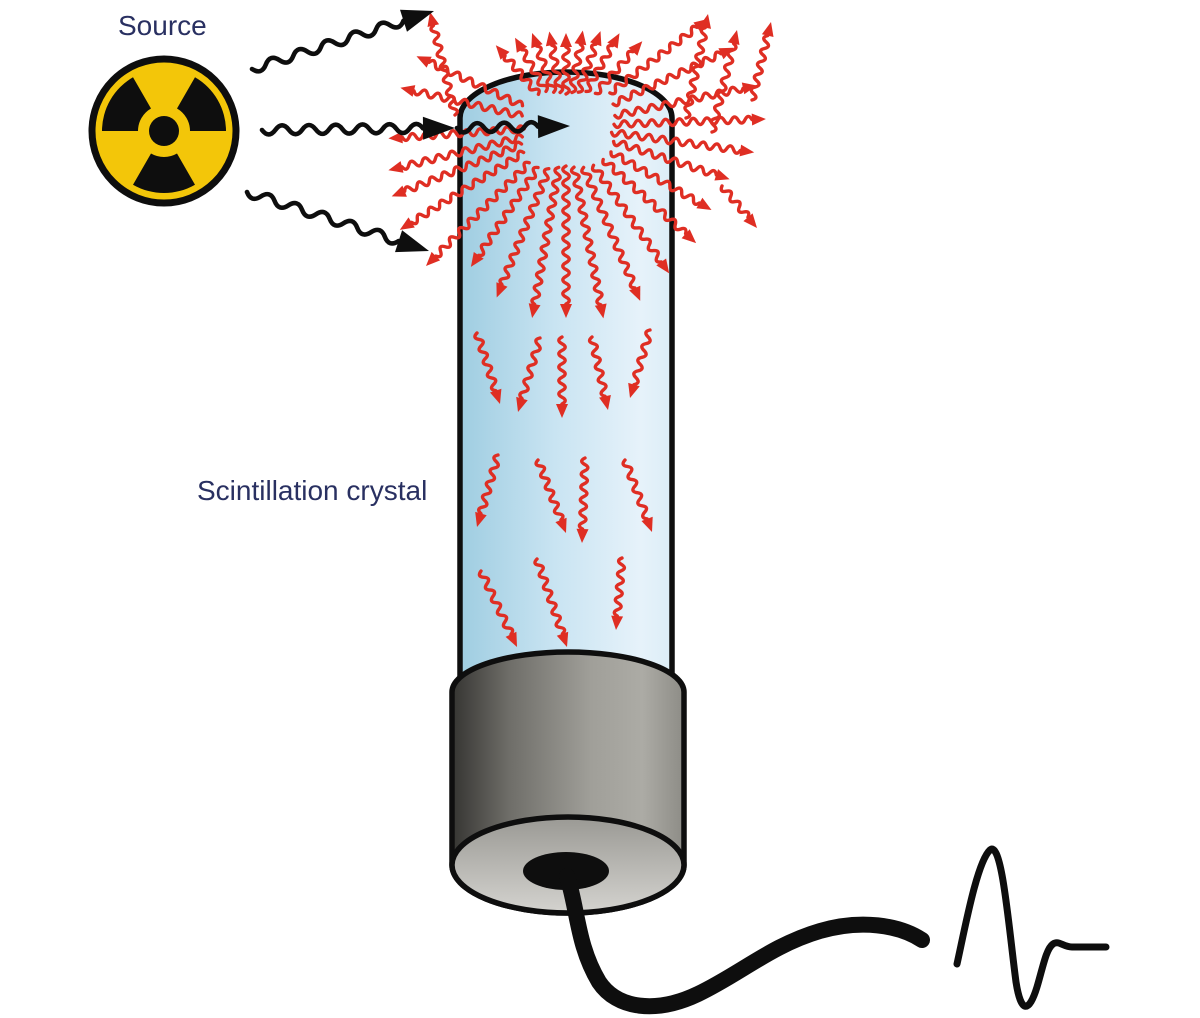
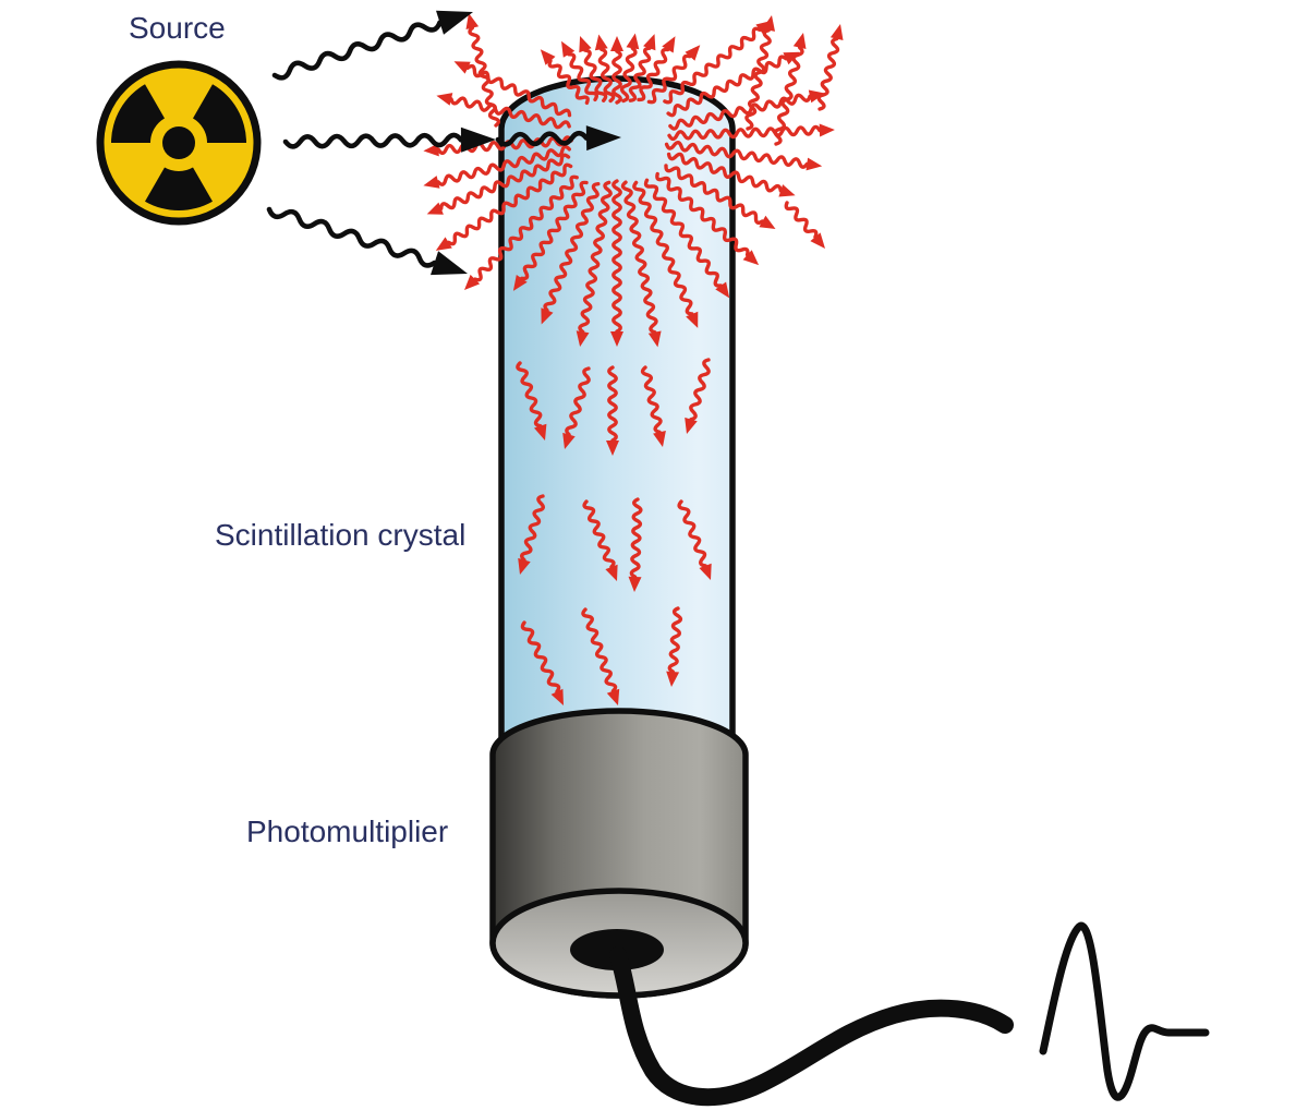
  Source
  Scintillation crystal
+ Photomultiplier
